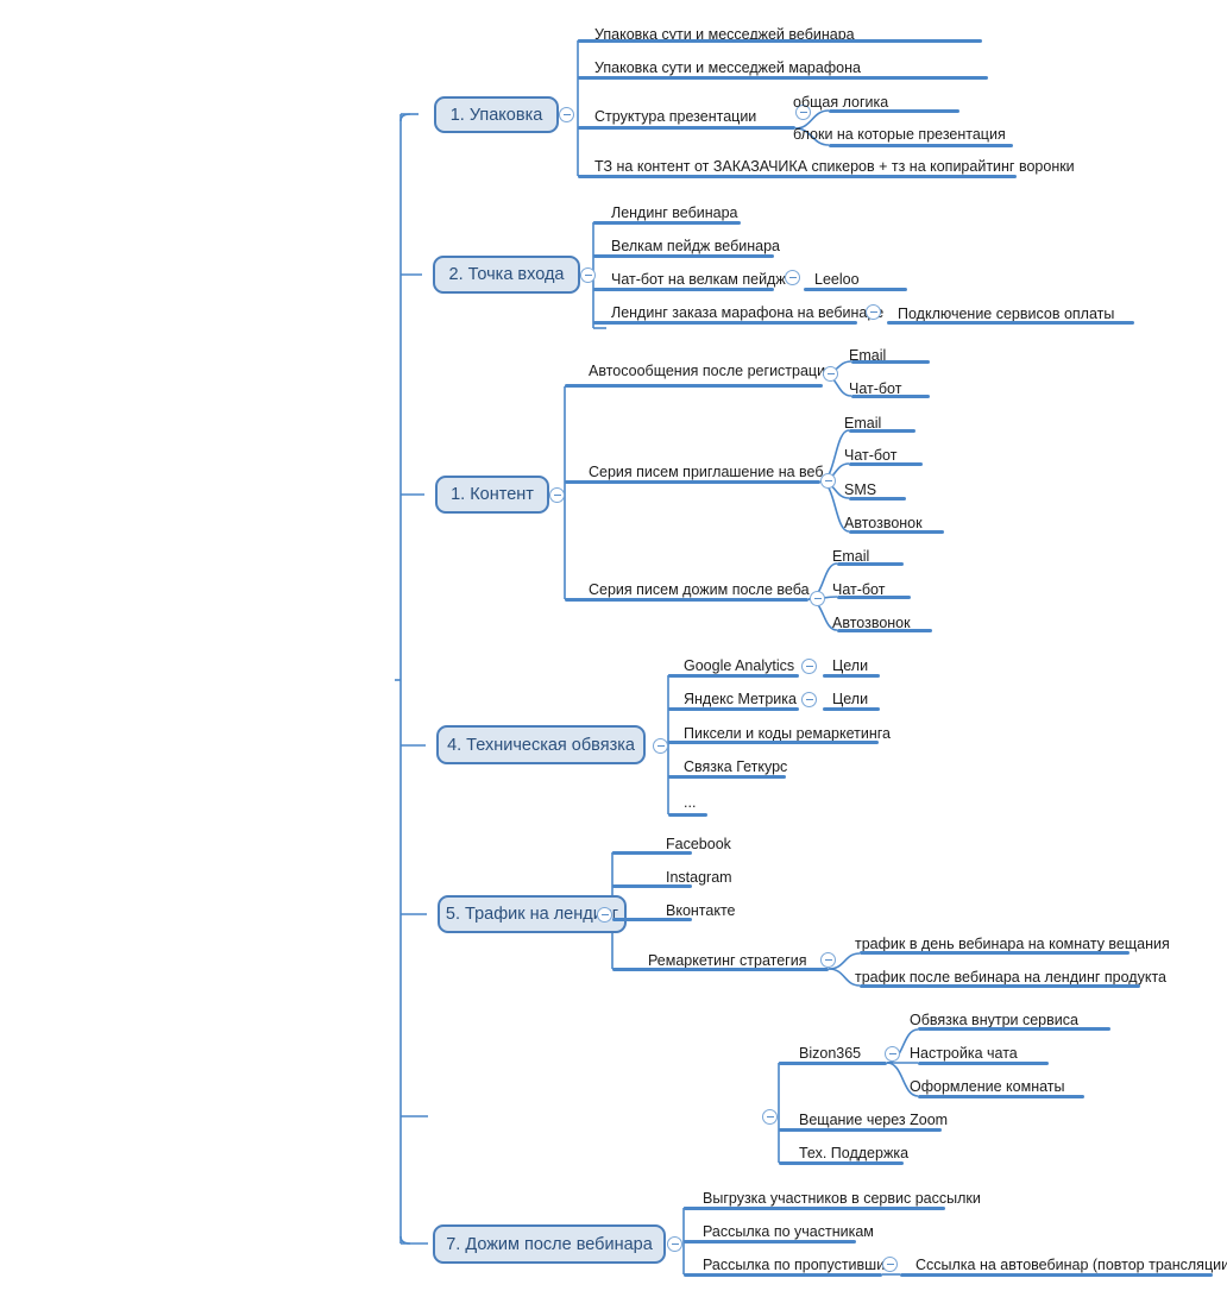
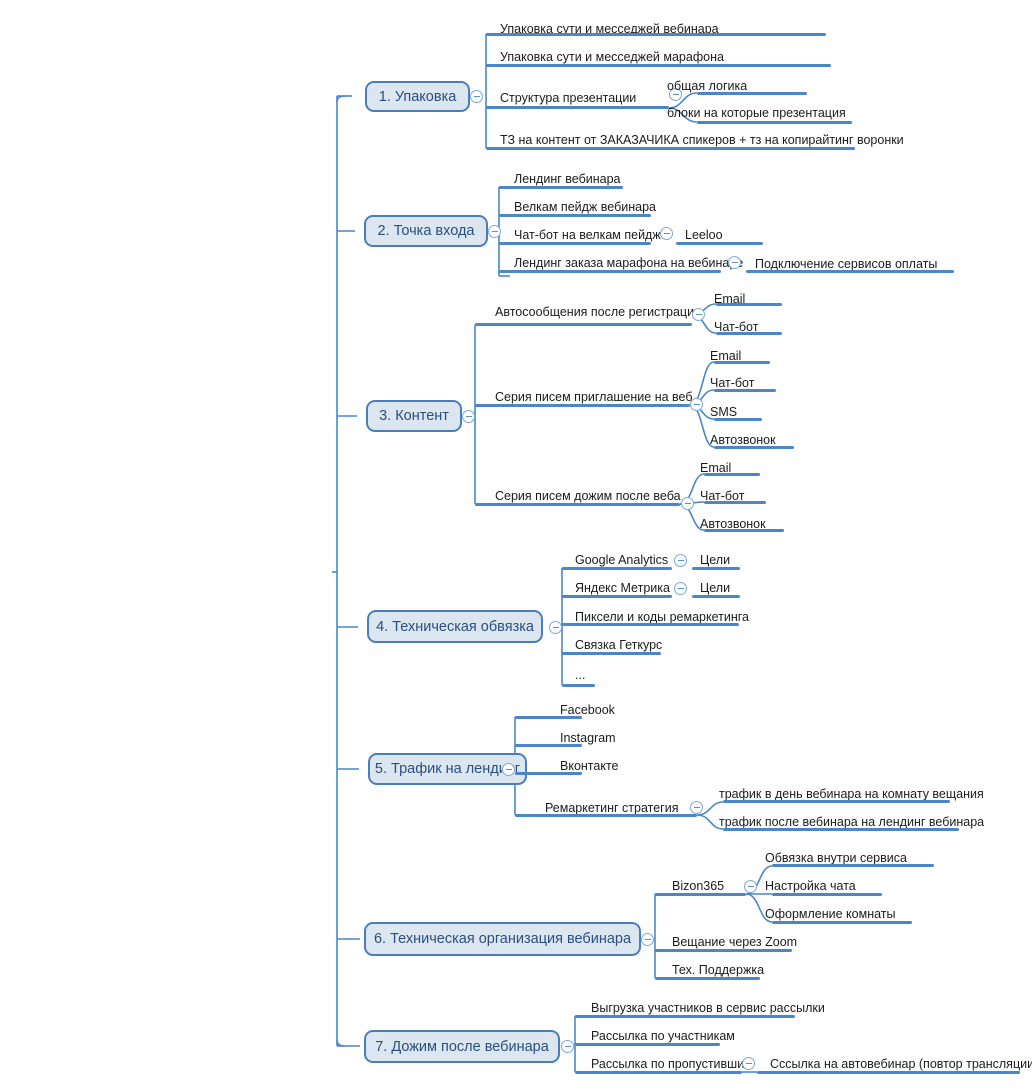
  1. Упаковка
  Упаковка сути и месседжей вебинара
  Упаковка сути и месседжей марафона
  Структура презентации
  общая логика
  блоки на которые презентация
  ТЗ на контент от ЗАКАЗАЧИКА спикеров + тз на копирайтинг воронки
  2. Точка входа
  Лендинг вебинара
  Велкам пейдж вебинара
  Чат-бот на велкам пейдж
  Leeloo
  Лендинг заказа марафона на вебина
  Подключение сервисов оплаты
- 1. Контент
+ 3. Контент
  Автосообщения после регистраци
  Email
  Чат-бот
  Серия писем приглашение на веб
  Email
  Чат-бот
  SMS
  Автозвонок
  Серия писем дожим после веба
  Email
  Чат-бот
  Автозвонок
  4. Техническая обвязка
  Google Analytics
  Цели
  Яндекс Метрика
  Цели
  Пиксели и коды ремаркетинга
  Связка Геткурс
  ...
  5. Трафик на лендг
  Facebook
  Instagram
  Вконтакте
  Ремаркетинг стратегия
  трафик в день вебинара на комнату вещания
- трафик после вебинара на лендинг продукта
+ трафик после вебинара на лендинг вебинара
+ 6. Техническая организация вебинара
  Bizon365
  Обвязка внутри сервиса
  Настройка чата
  Оформление комнаты
  Вещание через Zoom
  Тех. Поддержка
  7. Дожим после вебинара
  Выгрузка участников в сервис рассылки
  Рассылка по участникам
  Рассылка по пропустивши
  Сссылка на автовебинар (повтор трансляции
